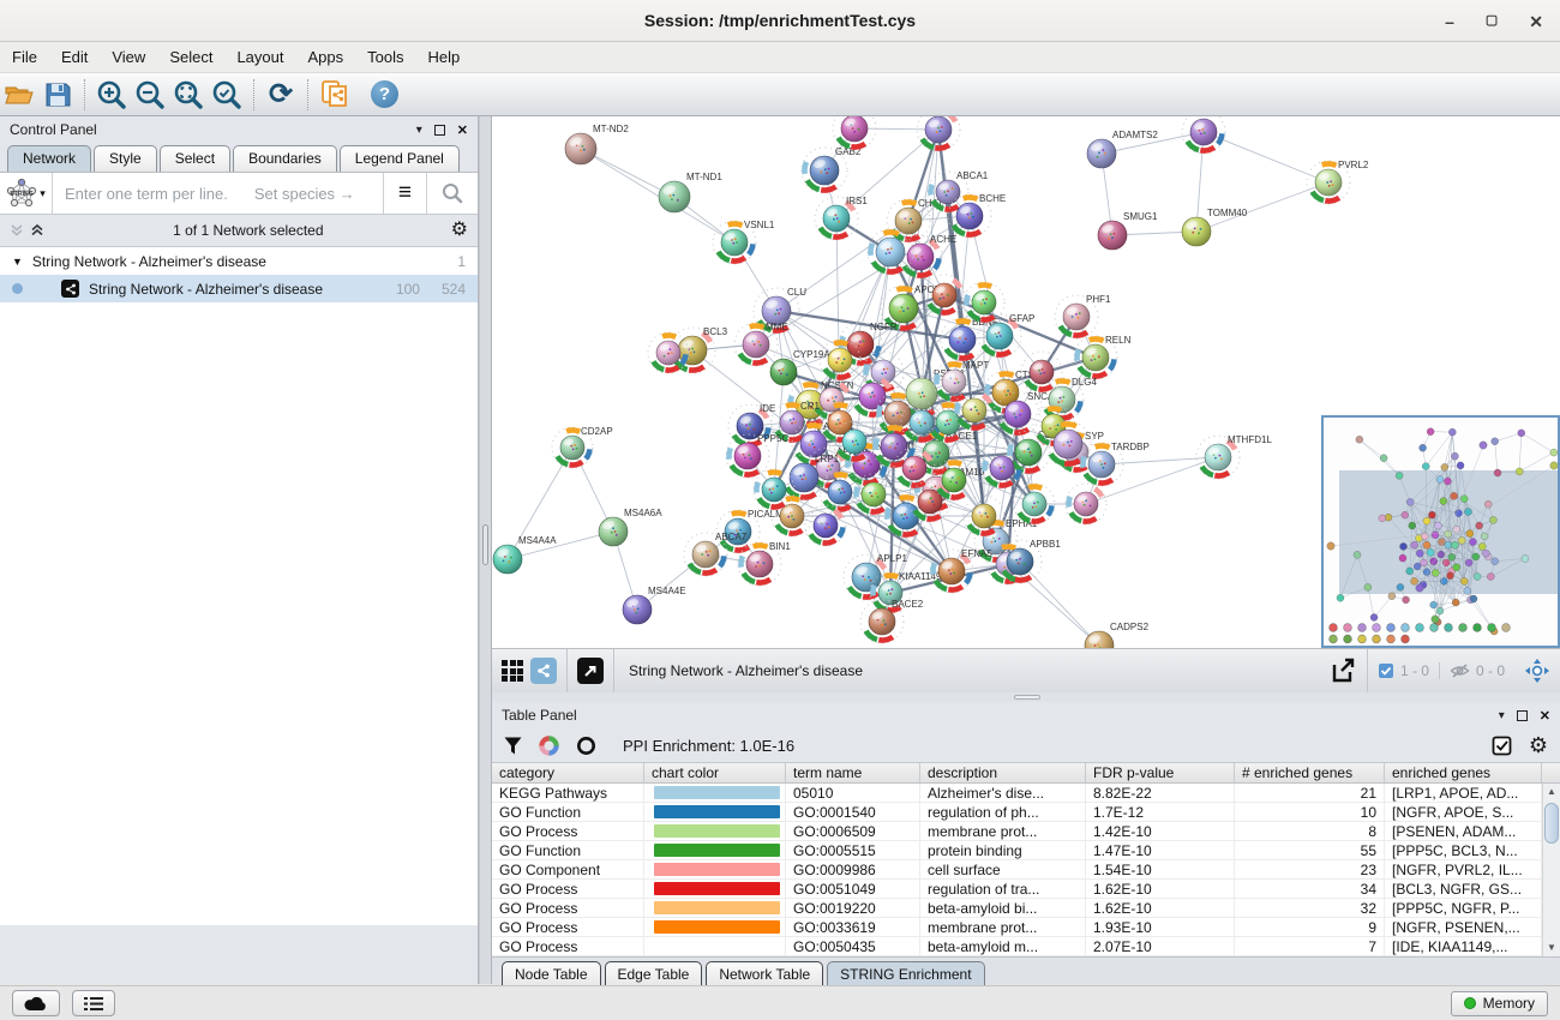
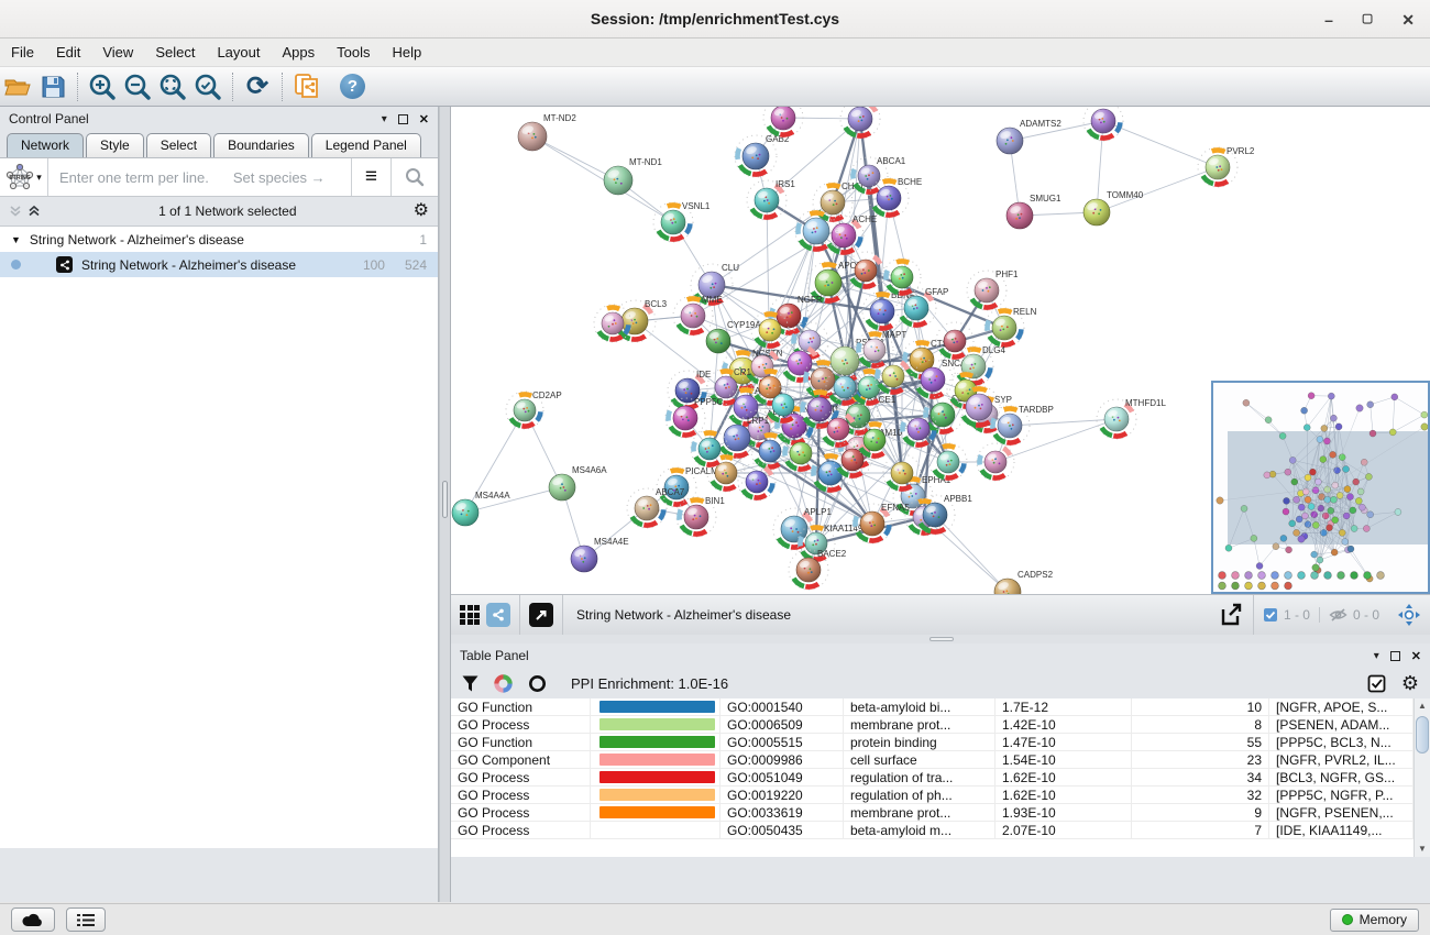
  Session: /tmp/enrichmentTest.cys
  –
  ▢
  ✕
  File
  Edit
  View
  Select
  Layout
  Apps
  Tools
  Help
  ⟳
  ?
  Control Panel
  ▾
  ✕
  Network
  Style
  Select
  Boundaries
  Legend Panel
  ▾
  Enter one term per line.
  Set species →
  ≡
  1 of 1 Network selected
  ⚙
  ▼
  String Network - Alzheimer's disease
  1
  String Network - Alzheimer's disease
  100
  524
  MT-ND2
  MT-ND1
  VSNL1
  GAB2
  ADAMTS2
  PVRL2
  TOMM40
  SMUG1
  PHF1
  RELN
  IRS1
  CHT
  ABCA1
  BCHE
  ACHE
  CLU
  MME
  BCL3
  CYP19A
  NCSN
  APO
  NGFR
  BNF
  GFAP
  SNC
  DLG4
  SYP
  MAPT
  IDE
  CR1
  PPP5C
  LRP1
  BCE1
  PICALM
  ABCA7
  BIN1
  MS4A6A
  MS4A4A
  MS4A4E
  CD2AP
  APLP1
  KIAA1149
  BACE2
  EPHA
  EFNA5
  APBB1
  TARDBP
  MTHFD1L
  CADPS2
  String Network - Alzheimer's disease
  1 - 0
  0 - 0
  Table Panel
  ▾
  ✕
  PPI Enrichment: 1.0E-16
  ⚙
- category
- chart color
- term name
- description
- FDR p-value
- # enriched genes
- enriched genes
- KEGG Pathways
- 05010
- Alzheimer's dise...
- 8.82E-22
- 21
- [LRP1, APOE, AD...
  GO Function
  GO:0001540
- regulation of ph...
+ beta-amyloid bi...
  1.7E-12
  10
  [NGFR, APOE, S...
  GO Process
  GO:0006509
  membrane prot...
  1.42E-10
  8
  [PSENEN, ADAM...
  GO Function
  GO:0005515
  protein binding
  1.47E-10
  55
  [PPP5C, BCL3, N...
  GO Component
  GO:0009986
  cell surface
  1.54E-10
  23
  [NGFR, PVRL2, IL...
  GO Process
  GO:0051049
  regulation of tra...
  1.62E-10
  34
  [BCL3, NGFR, GS...
  GO Process
  GO:0019220
- beta-amyloid bi...
+ regulation of ph...
  1.62E-10
  32
  [PPP5C, NGFR, P...
  GO Process
  GO:0033619
  membrane prot...
  1.93E-10
  9
  [NGFR, PSENEN,...
  GO Process
  GO:0050435
  beta-amyloid m...
  2.07E-10
  7
  [IDE, KIAA1149,...
  ▲
  ▼
- Node Table
- Edge Table
- Network Table
- STRING Enrichment
  Memory
